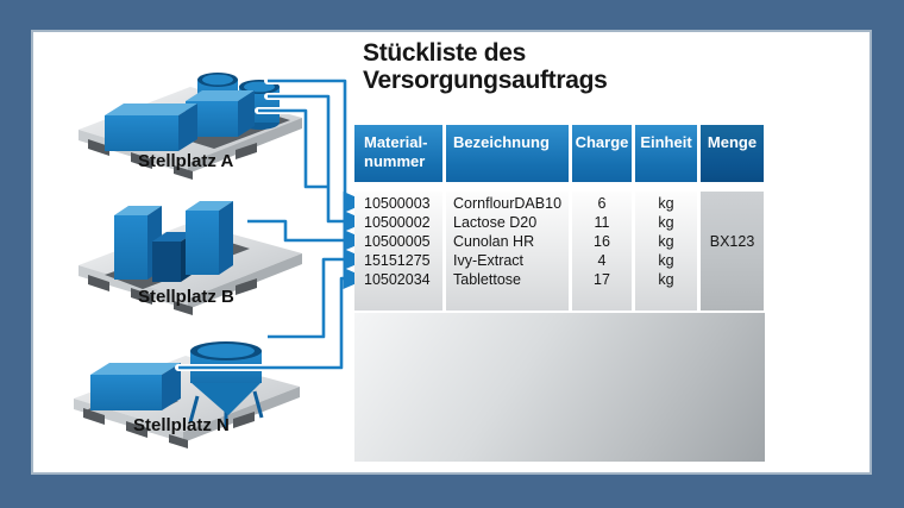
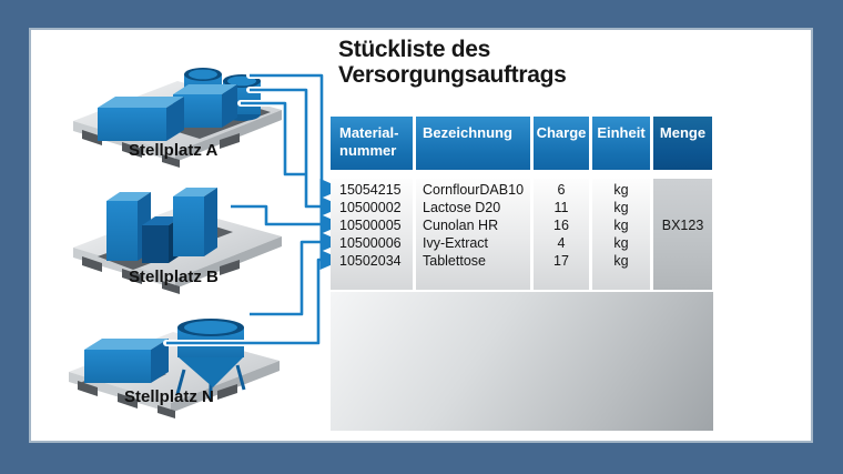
  Stückliste des
  Versorgungsauftrags
  Stellplatz A
  Stellplatz B
  Stellplatz N
  Material-nummer
  Bezeichnung
  Charge
  Einheit
  Menge
- 10500003
+ 15054215
  CornflourDAB10
  6
  kg
  10500002
  Lactose D20
  11
  kg
  10500005
  Cunolan HR
  16
  kg
  BX123
- 15151275
+ 10500006
  Ivy-Extract
  4
  kg
  10502034
  Tablettose
  17
  kg
